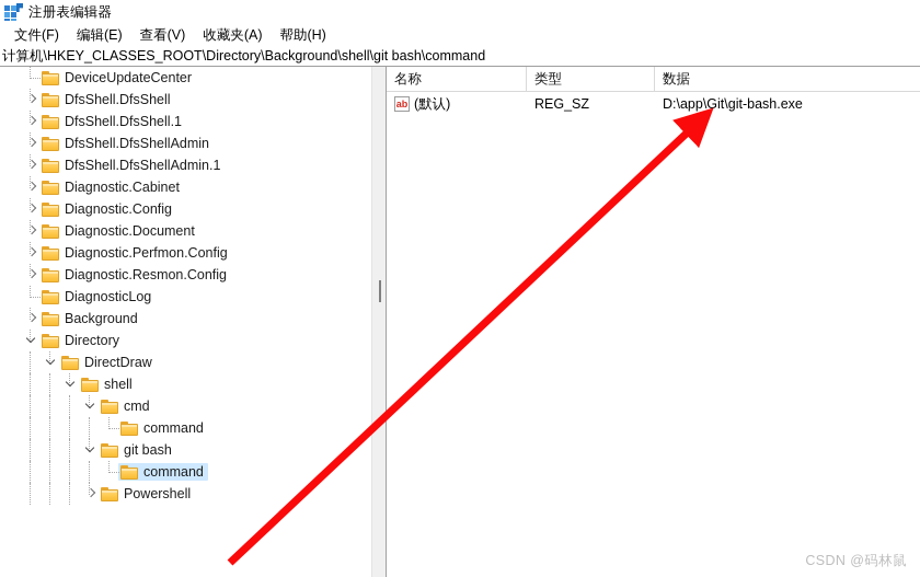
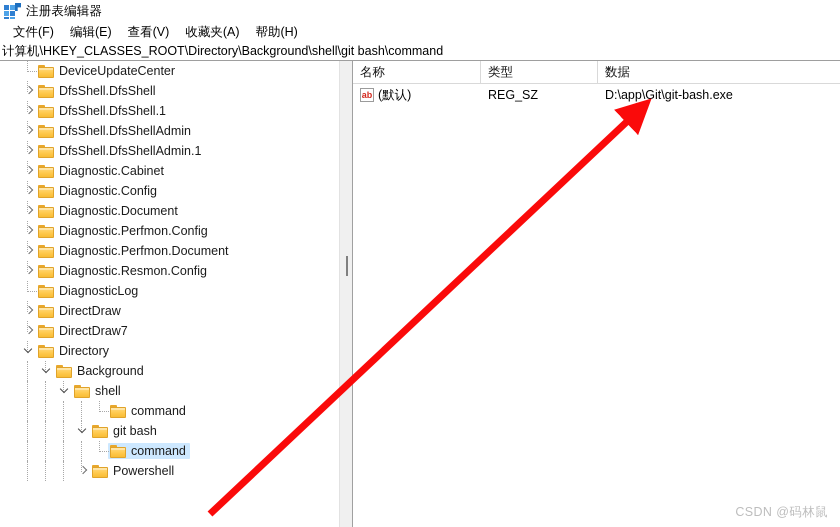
  注册表编辑器
  文件(F)
  编辑(E)
  查看(V)
  收藏夹(A)
  帮助(H)
  计算机\HKEY_CLASSES_ROOT\Directory\Background\shell\git bash\command
  DeviceUpdateCenter
  DfsShell.DfsShell
  DfsShell.DfsShell.1
  DfsShell.DfsShellAdmin
  DfsShell.DfsShellAdmin.1
  Diagnostic.Cabinet
  Diagnostic.Config
  Diagnostic.Document
  Diagnostic.Perfmon.Config
+ Diagnostic.Perfmon.Document
  Diagnostic.Resmon.Config
  DiagnosticLog
- Background
+ DirectDraw
+ DirectDraw7
  Directory
- DirectDraw
+ Background
  shell
- cmd
  command
  git bash
  command
  Powershell
  名称
  类型
  数据
  ab
  (默认)
  REG_SZ
  D:\app\Git\git-bash.exe
  CSDN @码林鼠
